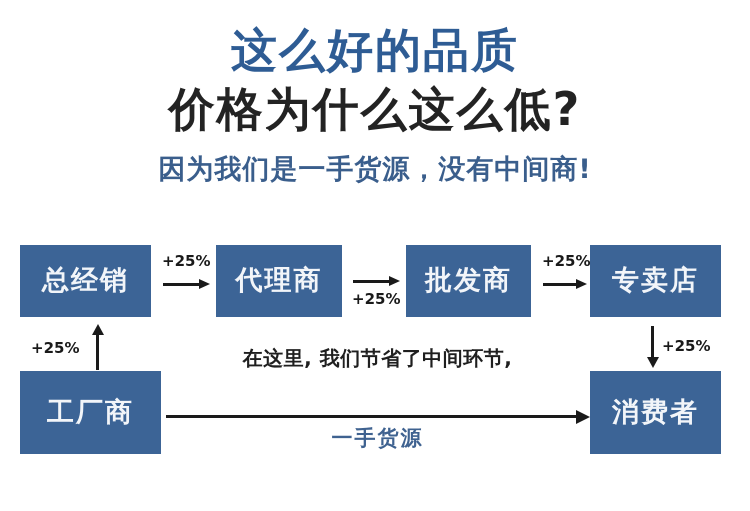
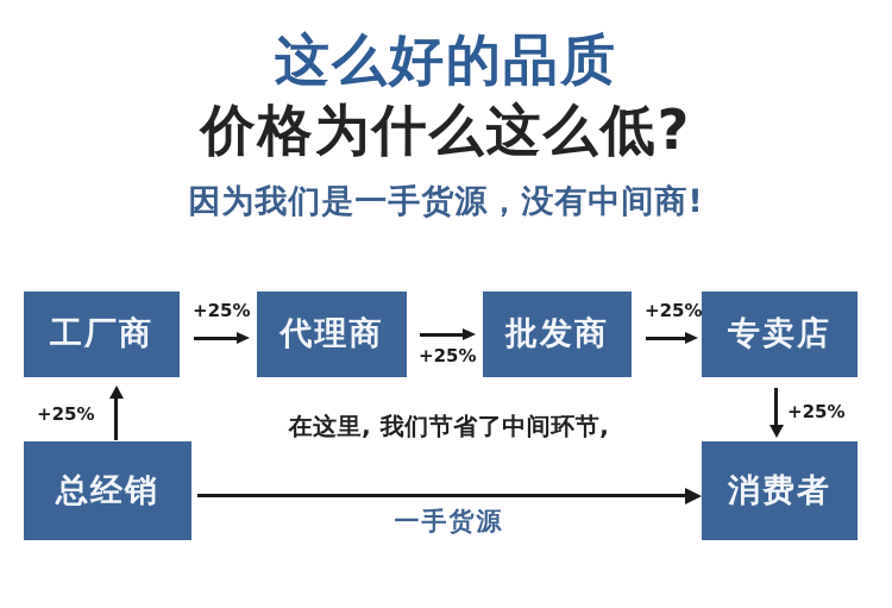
  这么好的品质
  价格为什么这么低?
  因为我们是一手货源，没有中间商!
- 总经销
+ 工厂商
  代理商
  批发商
  专卖店
- 工厂商
+ 总经销
  消费者
  +25%
  +25%
  +25%
  +25%
  +25%
  在这里, 我们节省了中间环节,
  一手货源
